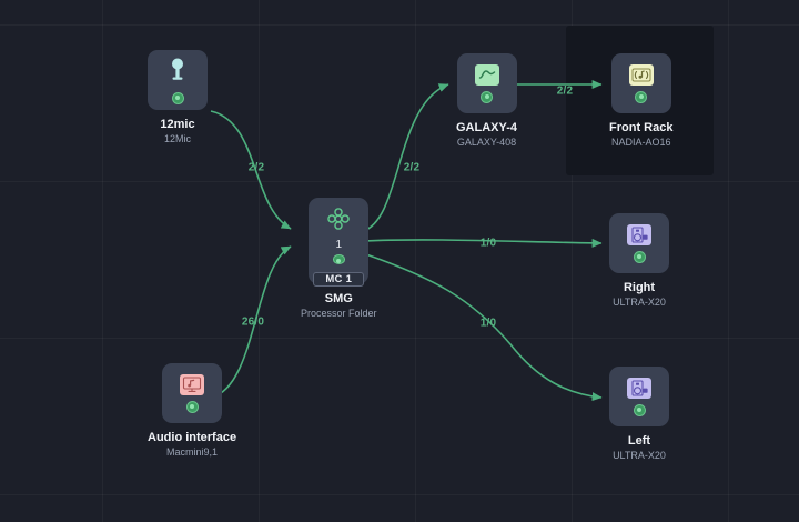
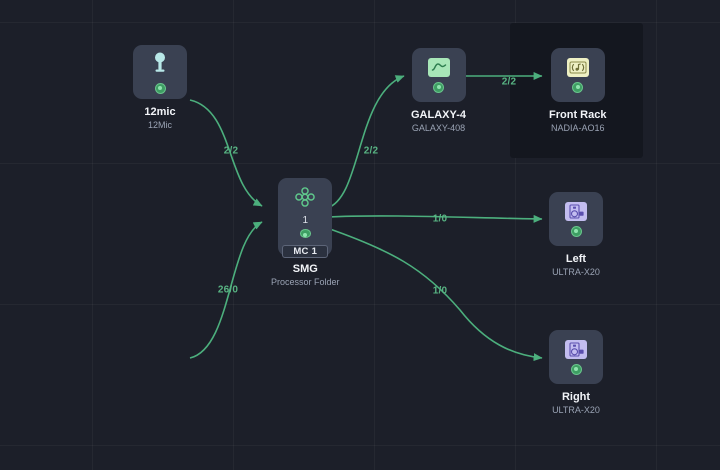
  2/2
  2/2
  2/2
  1/0
  1/0
  26/0
  12mic
  12Mic
  1
  MC 1
  SMG
  Processor Folder
  GALAXY-4
  GALAXY-408
  Front Rack
  NADIA-AO16
- Right
+ Left
  ULTRA-X20
- Left
+ Right
  ULTRA-X20
- Audio interface
- Macmini9,1
